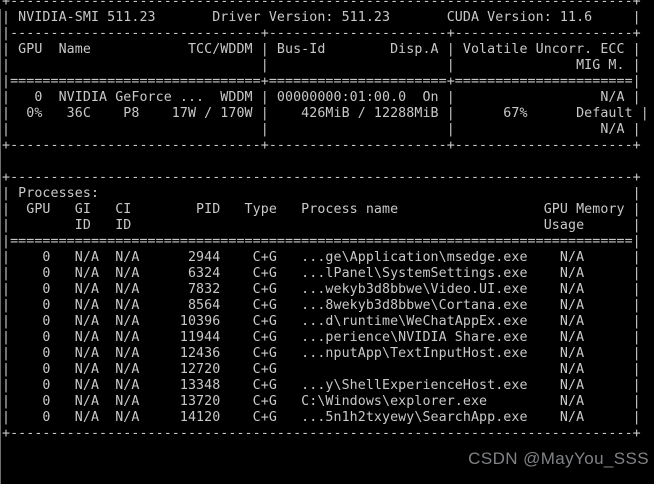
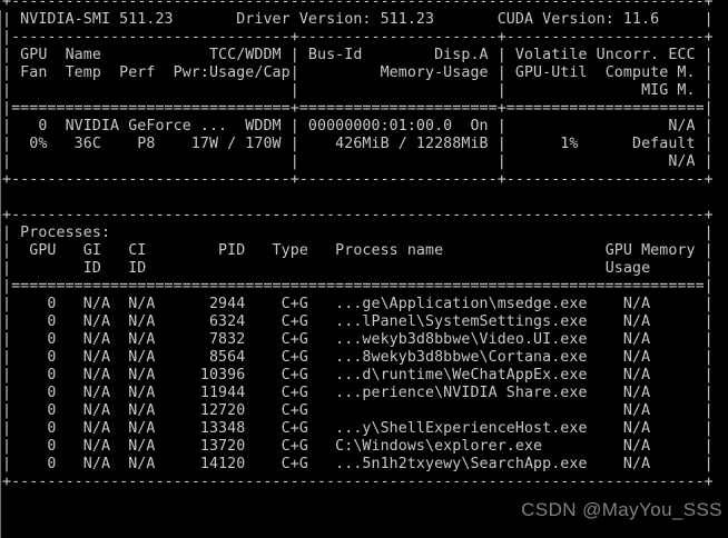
  +-----------------------------------------------------------------------------+
  | NVIDIA-SMI 511.23 Driver Version: 511.23 CUDA Version: 11.6 |
  |-------------------------------+----------------------+----------------------+
  | GPU Name TCC/WDDM | Bus-Id Disp.A | Volatile Uncorr. ECC |
+ | Fan Temp Perf Pwr:Usage/Cap| Memory-Usage | GPU-Util Compute M. |
  | | | MIG M. |
  |===============================+======================+======================|
  | 0 NVIDIA GeForce ... WDDM | 00000000:01:00.0 On | N/A |
- | 0% 36C P8 17W / 170W | 426MiB / 12288MiB | 67% Default |
+ | 0% 36C P8 17W / 170W | 426MiB / 12288MiB | 1% Default |
  | | | N/A |
  +-------------------------------+----------------------+----------------------+
  +-----------------------------------------------------------------------------+
  | Processes: |
  | GPU GI CI PID Type Process name GPU Memory |
  | ID ID Usage |
  |=============================================================================|
  | 0 N/A N/A 2944 C+G ...ge\Application\msedge.exe N/A |
  | 0 N/A N/A 6324 C+G ...lPanel\SystemSettings.exe N/A |
  | 0 N/A N/A 7832 C+G ...wekyb3d8bbwe\Video.UI.exe N/A |
  | 0 N/A N/A 8564 C+G ...8wekyb3d8bbwe\Cortana.exe N/A |
  | 0 N/A N/A 10396 C+G ...d\runtime\WeChatAppEx.exe N/A |
  | 0 N/A N/A 11944 C+G ...perience\NVIDIA Share.exe N/A |
- | 0 N/A N/A 12436 C+G ...nputApp\TextInputHost.exe N/A |
  | 0 N/A N/A 12720 C+G N/A |
  | 0 N/A N/A 13348 C+G ...y\ShellExperienceHost.exe N/A |
  | 0 N/A N/A 13720 C+G C:\Windows\explorer.exe N/A |
  | 0 N/A N/A 14120 C+G ...5n1h2txyewy\SearchApp.exe N/A |
  +-----------------------------------------------------------------------------+
  CSDN @MayYou_SSS
